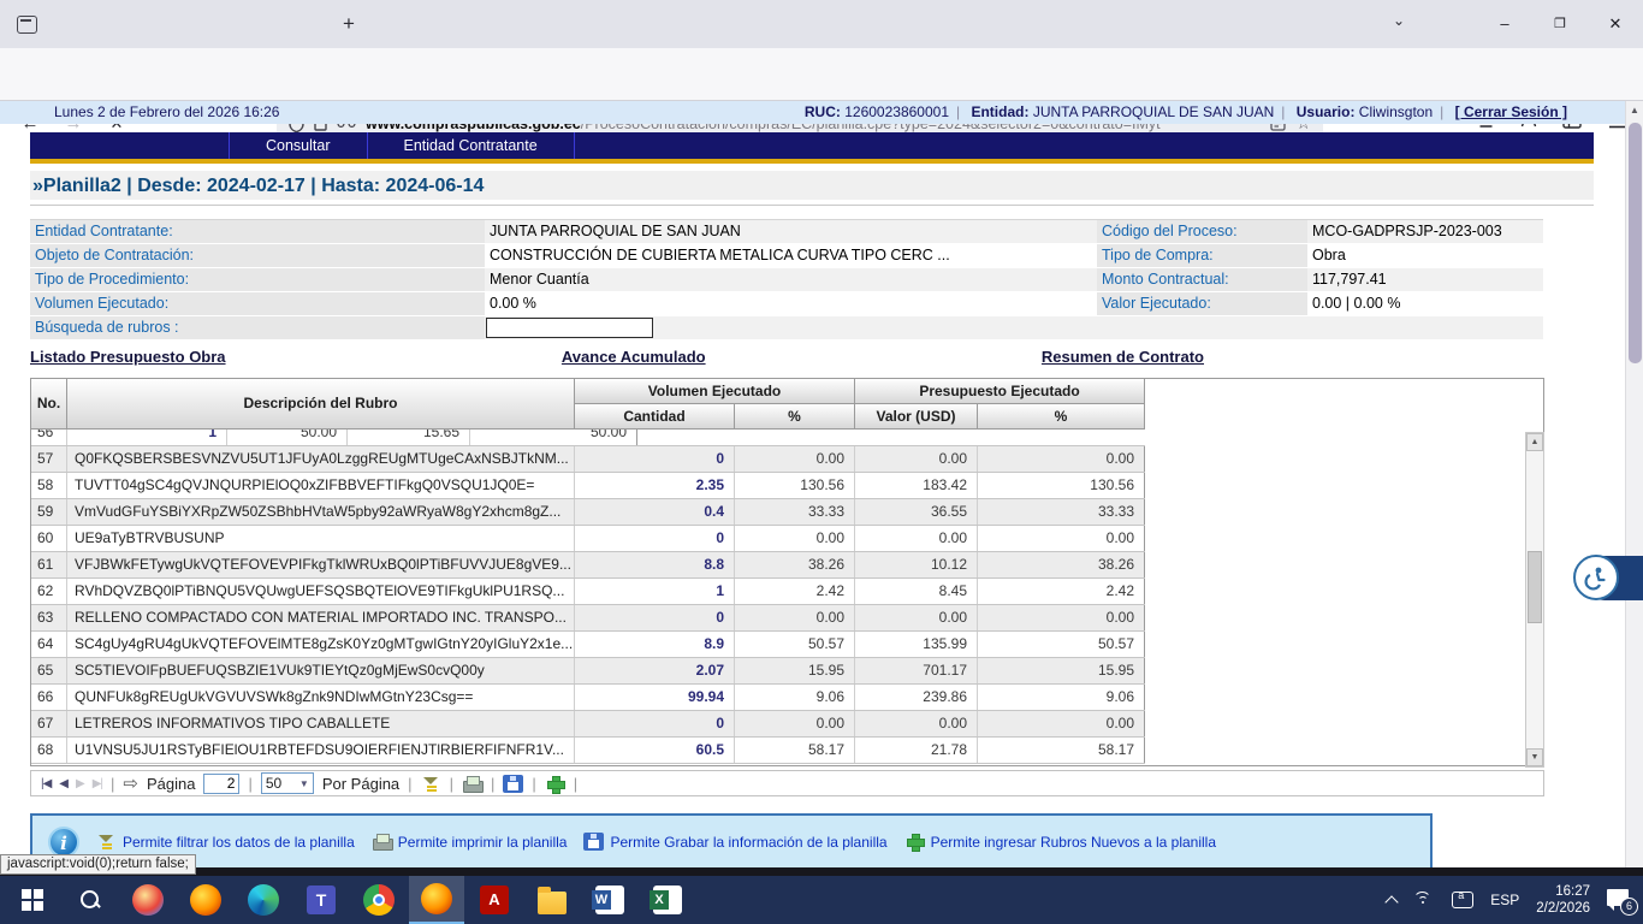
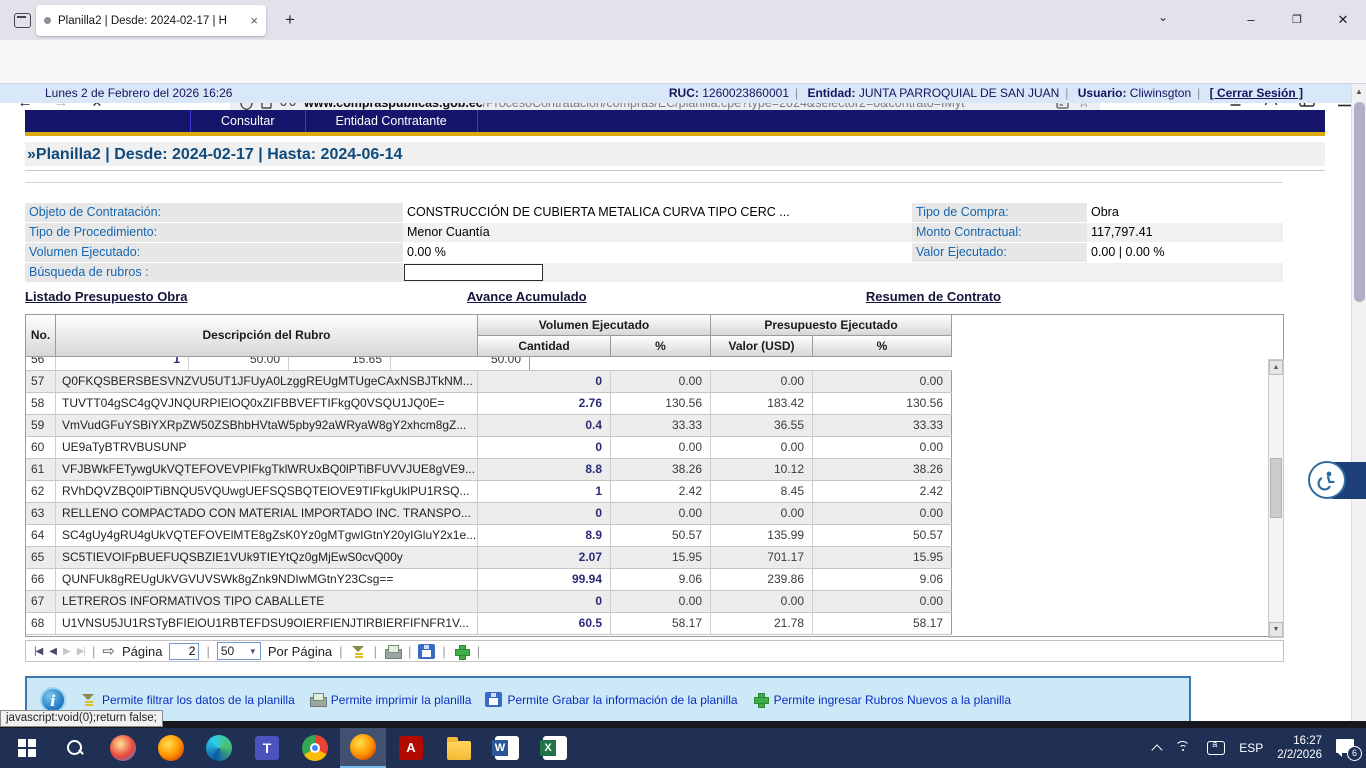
+ Planilla2 | Desde: 2024-02-17 | H
+ ×
  +
  ⌄
  –
  ❐
  ✕
  ▲
  Lunes 2 de Febrero del 2026 16:26
  RUC: 1260023860001 | Entidad: JUNTA PARROQUIAL DE SAN JUAN | Usuario: Cliwinsgton | [ Cerrar Sesión ]
  Consultar
  Entidad Contratante
  »Planilla2 | Desde: 2024-02-17 | Hasta: 2024-06-14
- Entidad Contratante:
- JUNTA PARROQUIAL DE SAN JUAN
- Código del Proceso:
- MCO-GADPRSJP-2023-003
  Objeto de Contratación:
  CONSTRUCCIÓN DE CUBIERTA METALICA CURVA TIPO CERC ...
  Tipo de Compra:
  Obra
  Tipo de Procedimiento:
  Menor Cuantía
  Monto Contractual:
  117,797.41
  Volumen Ejecutado:
  0.00 %
  Valor Ejecutado:
  0.00 | 0.00 %
  Búsqueda de rubros :
  Listado Presupuesto Obra
  Avance Acumulado
  Resumen de Contrato
  No.
  Descripción del Rubro
  Volumen Ejecutado
  Presupuesto Ejecutado
  Cantidad
  %
  Valor (USD)
  %
  56
  1
  50.00
  15.65
  50.00
  57
  Q0FKQSBERSBESVNZVU5UT1JFUyA0LzggREUgMTUgeCAxNSBJTkNM...
  0
  0.00
  0.00
  0.00
  58
  TUVTT04gSC4gQVJNQURPIElOQ0xZIFBBVEFTIFkgQ0VSQU1JQ0E=
- 2.35
+ 2.76
  130.56
  183.42
  130.56
  59
  VmVudGFuYSBiYXRpZW50ZSBhbHVtaW5pby92aWRyaW8gY2xhcm8gZ...
  0.4
  33.33
  36.55
  33.33
  60
  UE9aTyBTRVBUSUNP
  0
  0.00
  0.00
  0.00
  61
  VFJBWkFETywgUkVQTEFOVEVPIFkgTklWRUxBQ0lPTiBFUVVJUE8gVE9...
  8.8
  38.26
  10.12
  38.26
  62
  RVhDQVZBQ0lPTiBNQU5VQUwgUEFSQSBQTElOVE9TIFkgUklPU1RSQ...
  1
  2.42
  8.45
  2.42
  63
  RELLENO COMPACTADO CON MATERIAL IMPORTADO INC. TRANSPO...
  0
  0.00
  0.00
  0.00
  64
  SC4gUy4gRU4gUkVQTEFOVElMTE8gZsK0Yz0gMTgwIGtnY20yIGluY2x1e...
  8.9
  50.57
  135.99
  50.57
  65
  SC5TIEVOIFpBUEFUQSBZIE1VUk9TIEYtQz0gMjEwS0cvQ00y
  2.07
  15.95
  701.17
  15.95
  66
  QUNFUk8gREUgUkVGVUVSWk8gZnk9NDIwMGtnY23Csg==
  99.94
  9.06
  239.86
  9.06
  67
  LETREROS INFORMATIVOS TIPO CABALLETE
  0
  0.00
  0.00
  0.00
  68
  U1VNSU5JU1RSTyBFIElOU1RBTEFDSU9OIERFIENJTlRBIERFIFNFR1V...
  60.5
  58.17
  21.78
  58.17
  |◀
  ◀
  ▶
  ▶|
  |
  ⇨
  Página
  2
  |
  50
  ▼
  Por Página
  |
  |
  |
  |
  |
  i
  Permite filtrar los datos de la planilla
  Permite imprimir la planilla
  Permite Grabar la información de la planilla
  Permite ingresar Rubros Nuevos a la planilla
  javascript:void(0);return false;
  T
  A
  W
  X
  ESP
  16:27
  2/2/2026
  6
